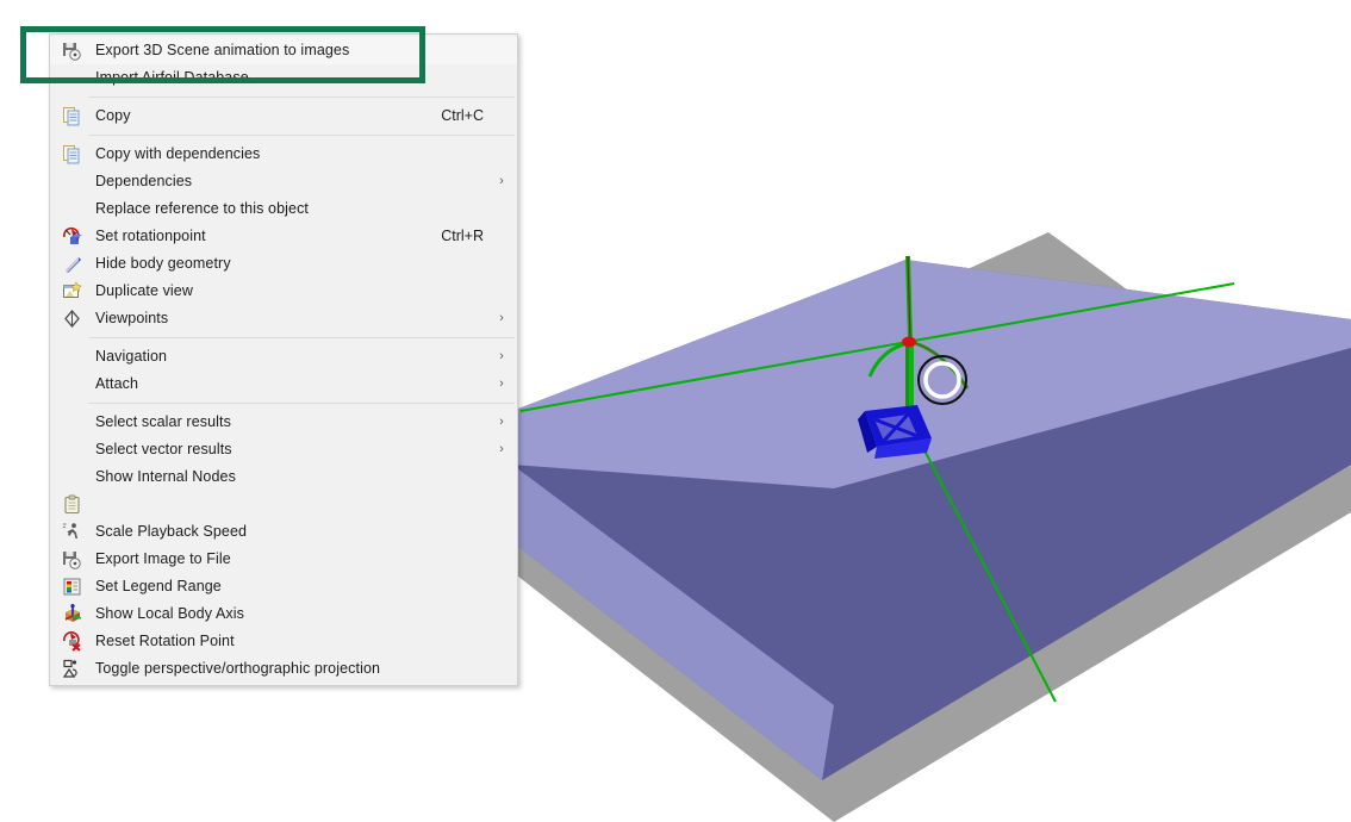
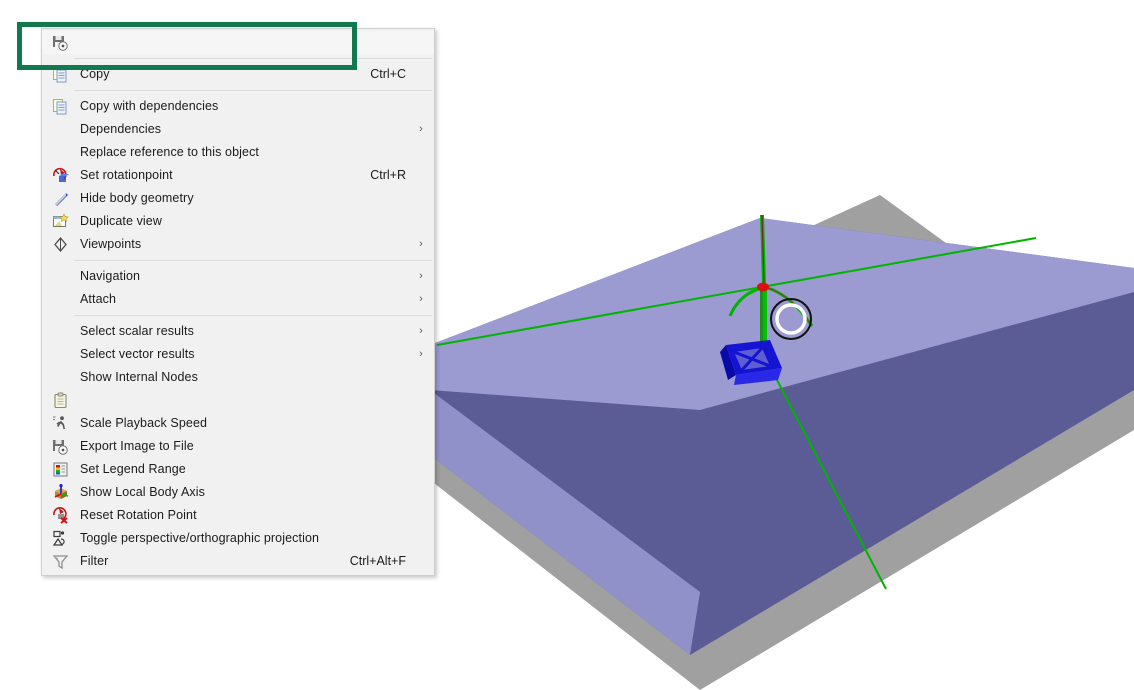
- Export 3D Scene animation to images
- Import Airfoil Database
  Copy
  Ctrl+C
  Copy with dependencies
  Dependencies
  ›
  Replace reference to this object
  Set rotationpoint
  Ctrl+R
  Hide body geometry
  Duplicate view
  Viewpoints
  ›
  Navigation
  ›
  Attach
  ›
  Select scalar results
  ›
  Select vector results
  ›
  Show Internal Nodes
  Scale Playback Speed
  Export Image to File
  Set Legend Range
  Show Local Body Axis
  Reset Rotation Point
  Toggle perspective/orthographic projection
+ Filter
+ Ctrl+Alt+F
